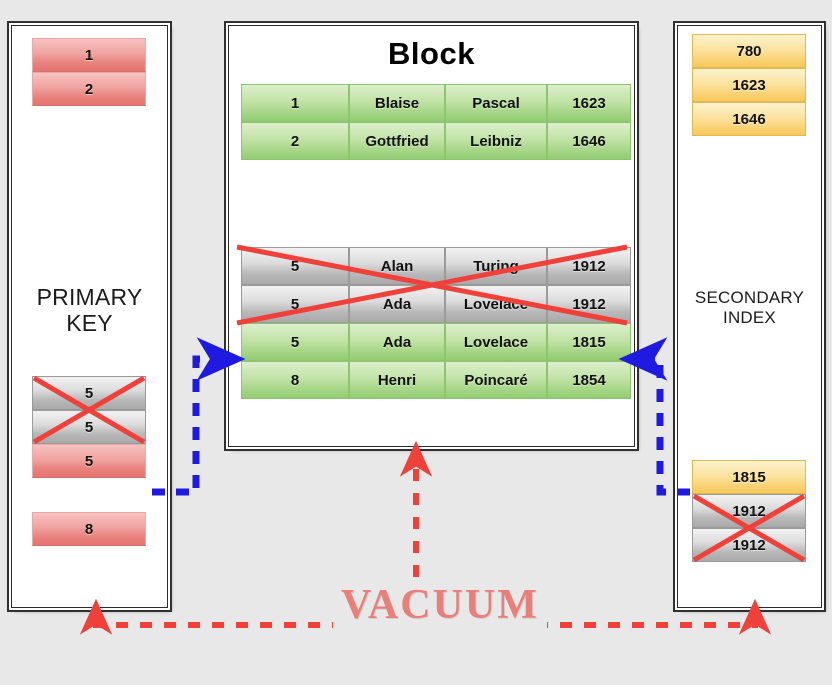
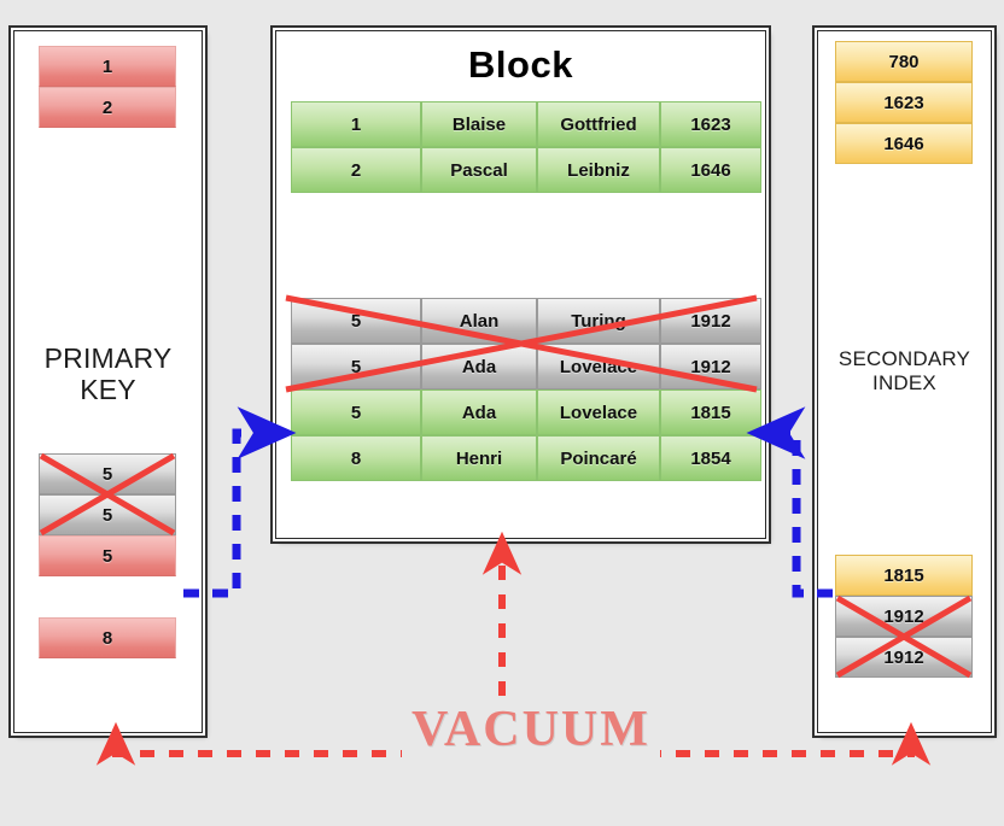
  1
  2
  PRIMARY
  KEY
  5
  5
  5
  8
  Block
  1
  Blaise
- Pascal
+ Gottfried
  1623
  2
- Gottfried
+ Pascal
  Leibniz
  1646
  5
  Alan
  Turing
  1912
  5
  Ada
  Lovelac
  1912
  5
  Ada
  Lovelace
  1815
  8
  Henri
  Poincaré
  1854
  780
  1623
  1646
  SECONDARY
  INDEX
  1815
  1912
  1912
  VACUUM
